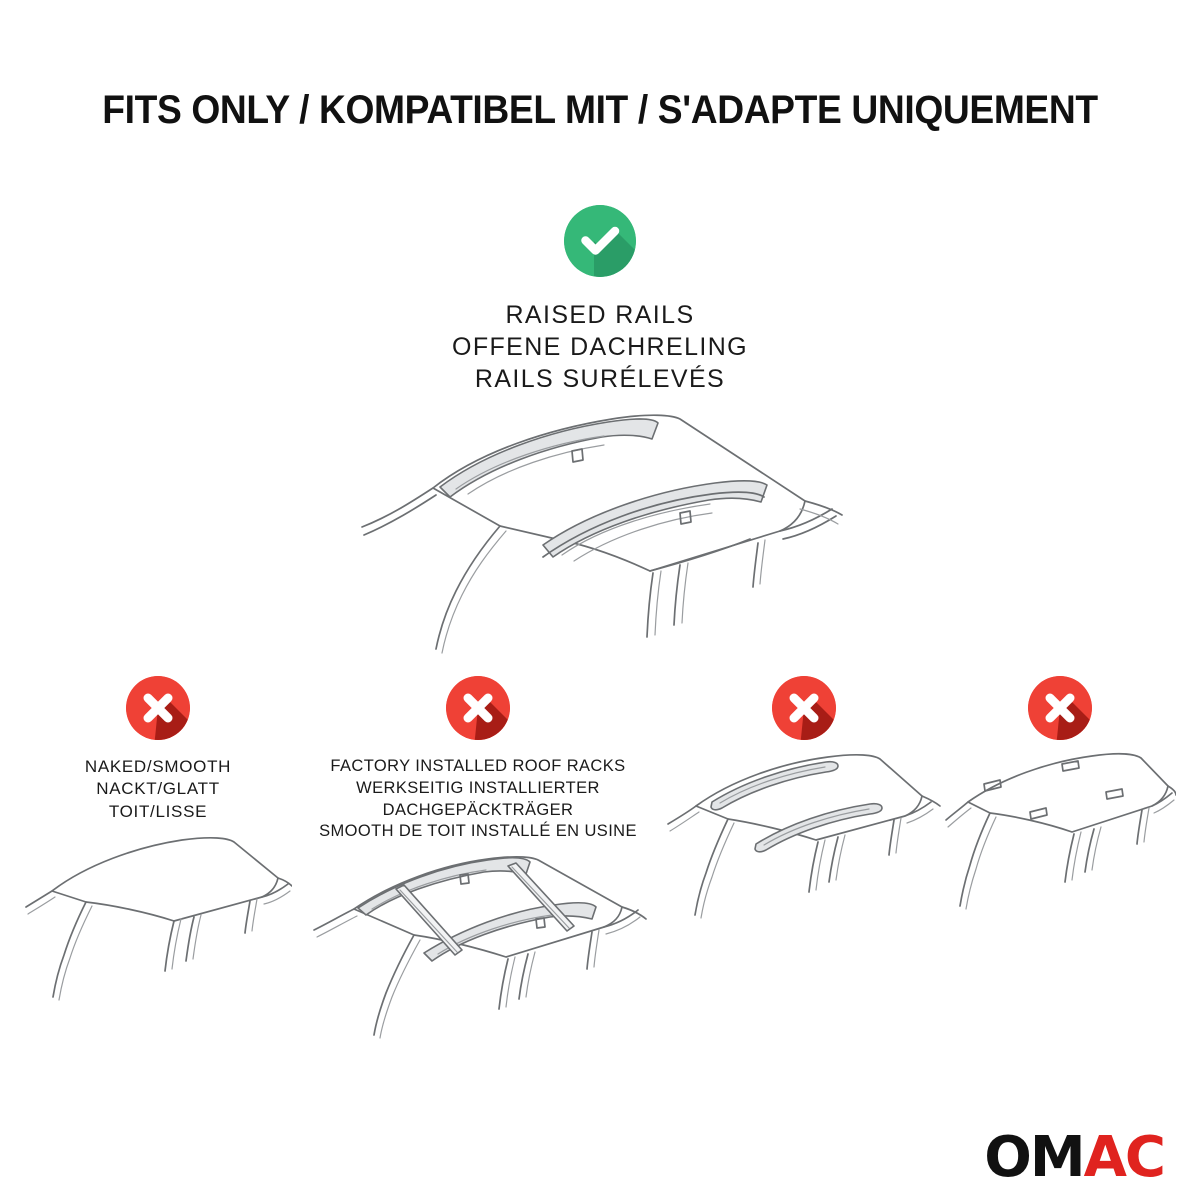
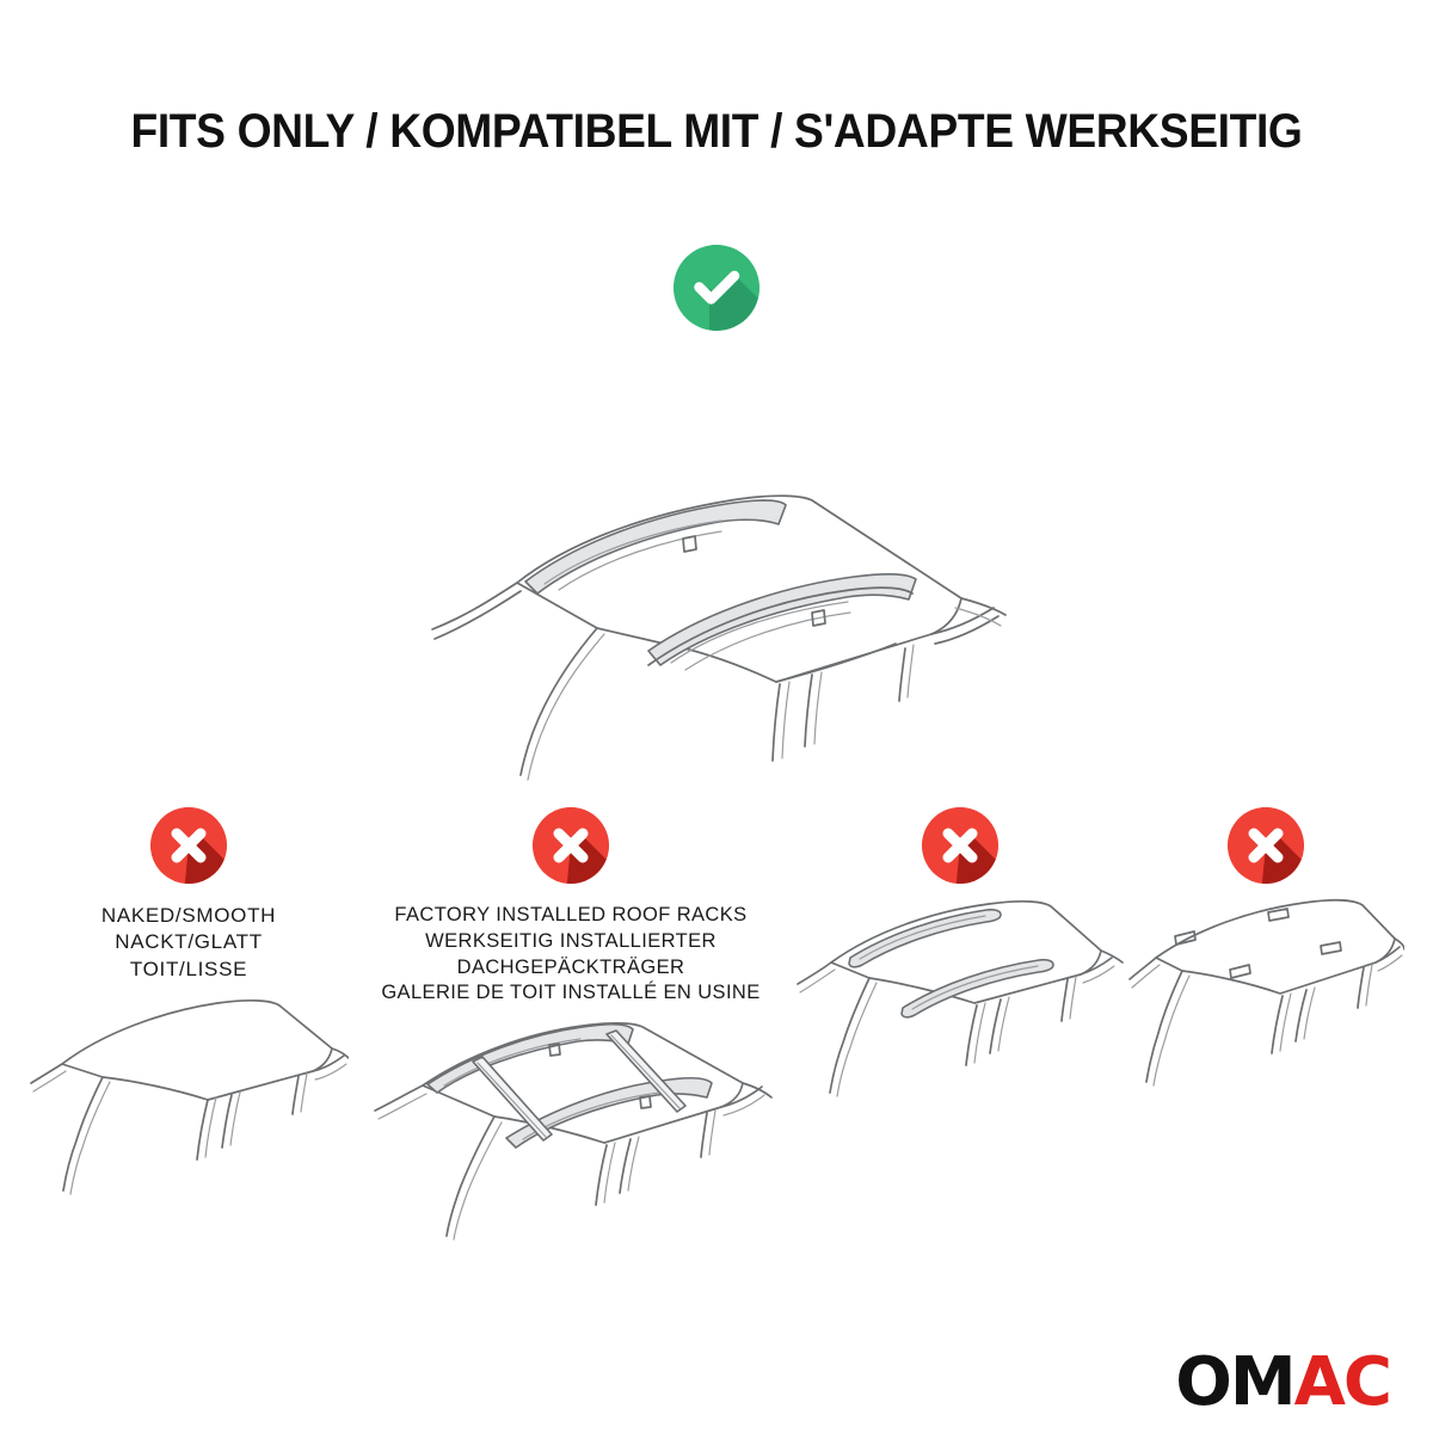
- FITS ONLY / KOMPATIBEL MIT / S'ADAPTE UNIQUEMENT
+ FITS ONLY / KOMPATIBEL MIT / S'ADAPTE WERKSEITIG
- RAISED RAILS
- OFFENE DACHRELING
- RAILS SURÉLEVÉS
  NAKED/SMOOTH
  NACKT/GLATT
  TOIT/LISSE
  FACTORY INSTALLED ROOF RACKS
  WERKSEITIG INSTALLIERTER
  DACHGEPÄCKTRÄGER
- SMOOTH DE TOIT INSTALLÉ EN USINE
+ GALERIE DE TOIT INSTALLÉ EN USINE
  OMAC
